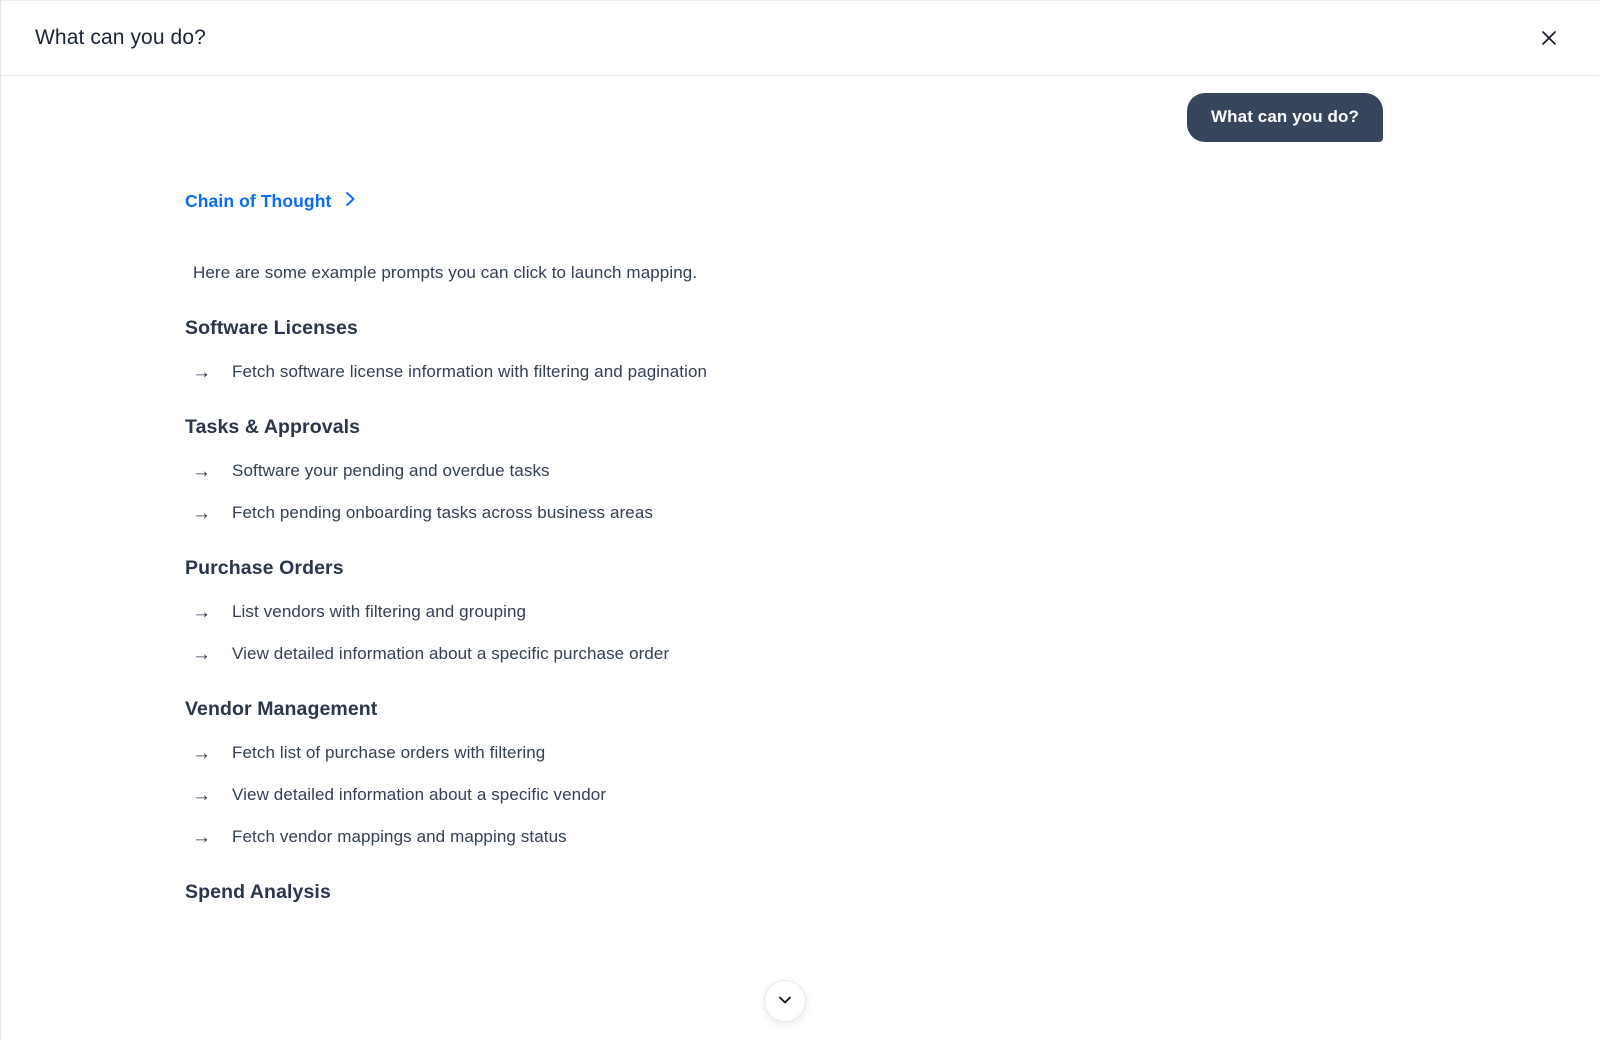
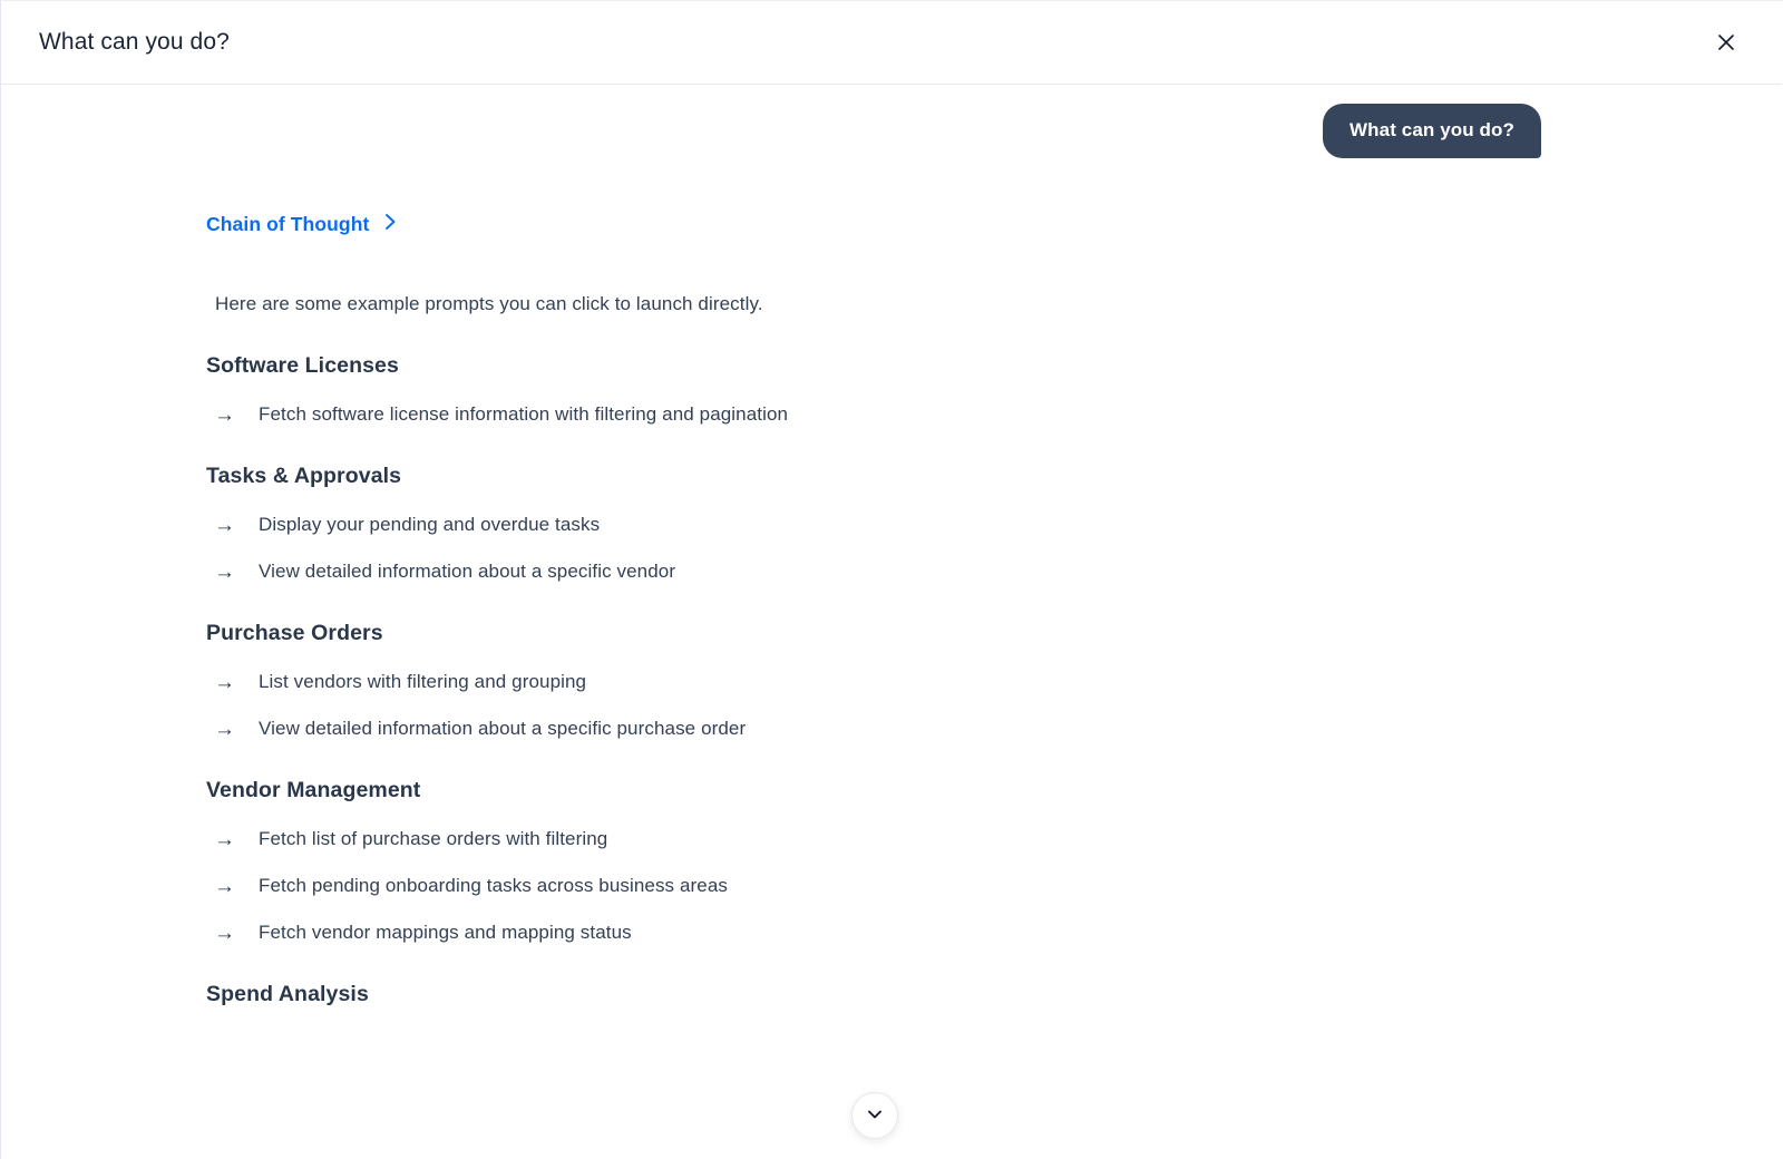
  What can you do?
  What can you do?
  Chain of Thought
- Here are some example prompts you can click to launch mapping.
+ Here are some example prompts you can click to launch directly.
  Software Licenses
  →
  Fetch software license information with filtering and pagination
  Tasks & Approvals
  →
- Software your pending and overdue tasks
+ Display your pending and overdue tasks
  →
- Fetch pending onboarding tasks across business areas
+ View detailed information about a specific vendor
  Purchase Orders
  →
  List vendors with filtering and grouping
  →
  View detailed information about a specific purchase order
  Vendor Management
  →
  Fetch list of purchase orders with filtering
  →
- View detailed information about a specific vendor
+ Fetch pending onboarding tasks across business areas
  →
  Fetch vendor mappings and mapping status
  Spend Analysis
